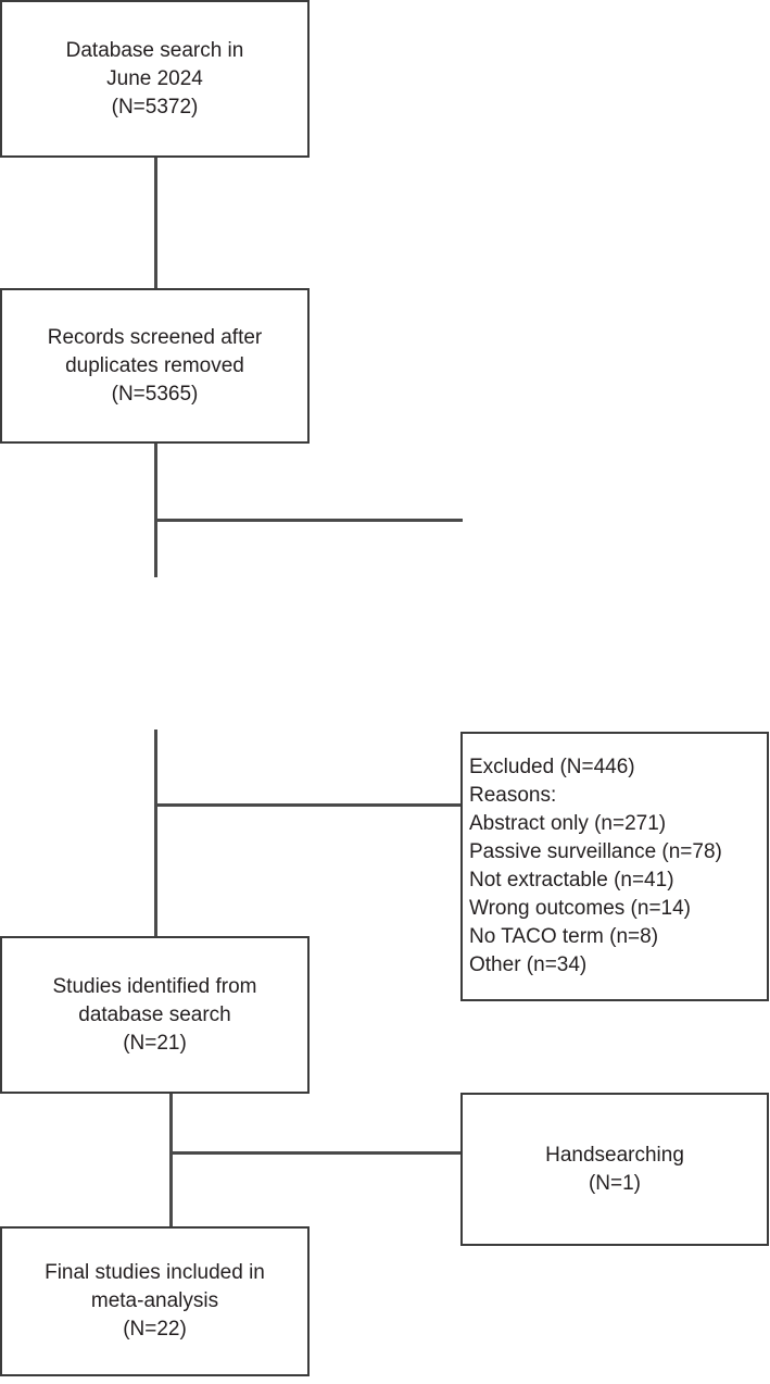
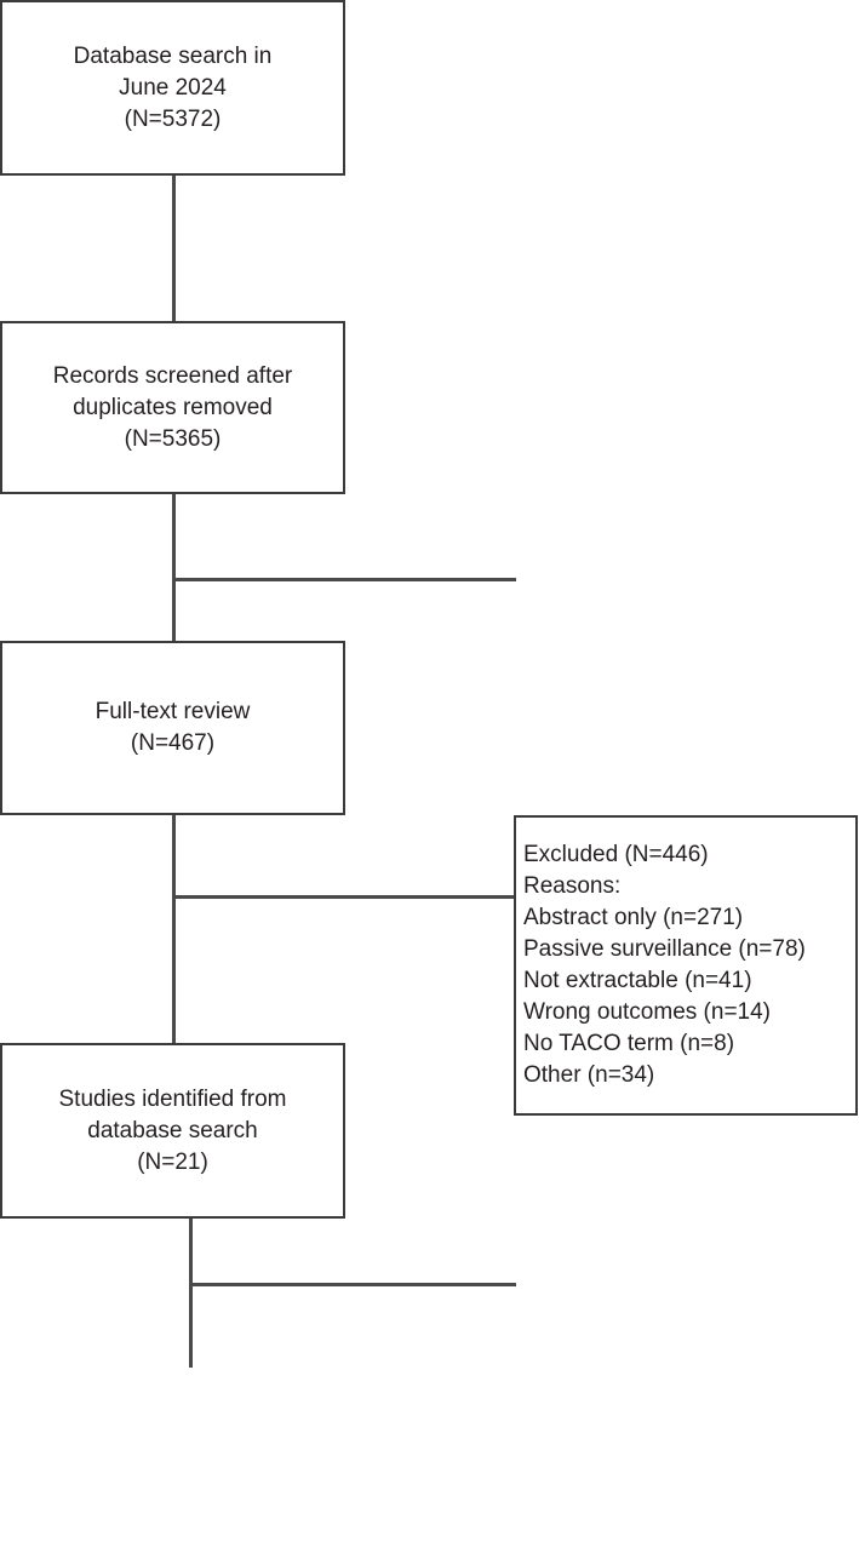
  Database search in
  June 2024
  (N=5372)
  Records screened after
  duplicates removed
  (N=5365)
+ Full-text review
+ (N=467)
  Excluded (N=446)
  Reasons:
  Abstract only (n=271)
  Passive surveillance (n=78)
  Not extractable (n=41)
  Wrong outcomes (n=14)
  No TACO term (n=8)
  Other (n=34)
  Studies identified from
  database search
  (N=21)
- Handsearching
- (N=1)
- Final studies included in
- meta-analysis
- (N=22)
